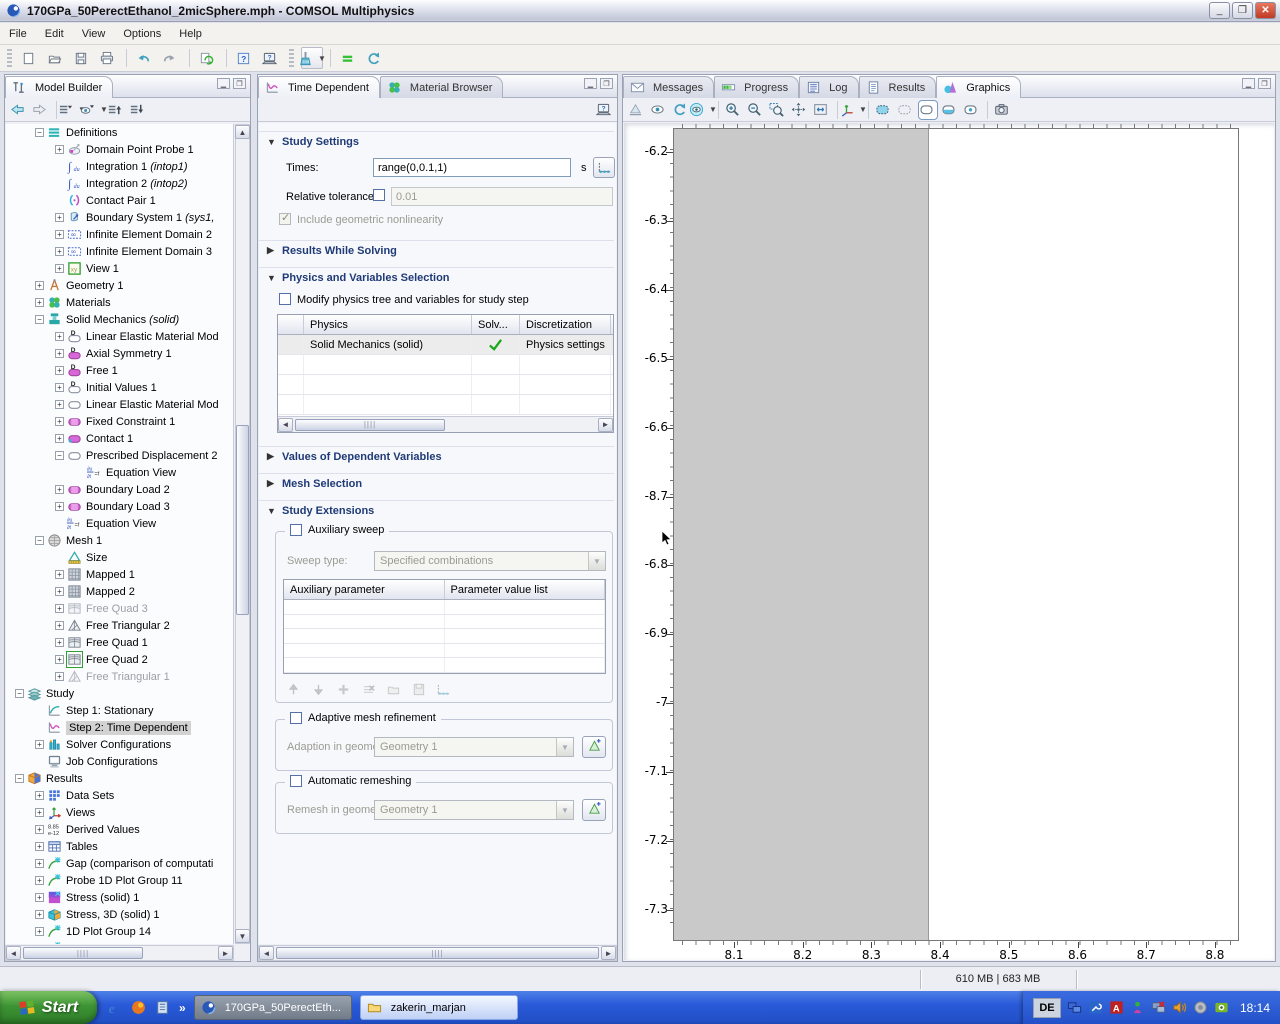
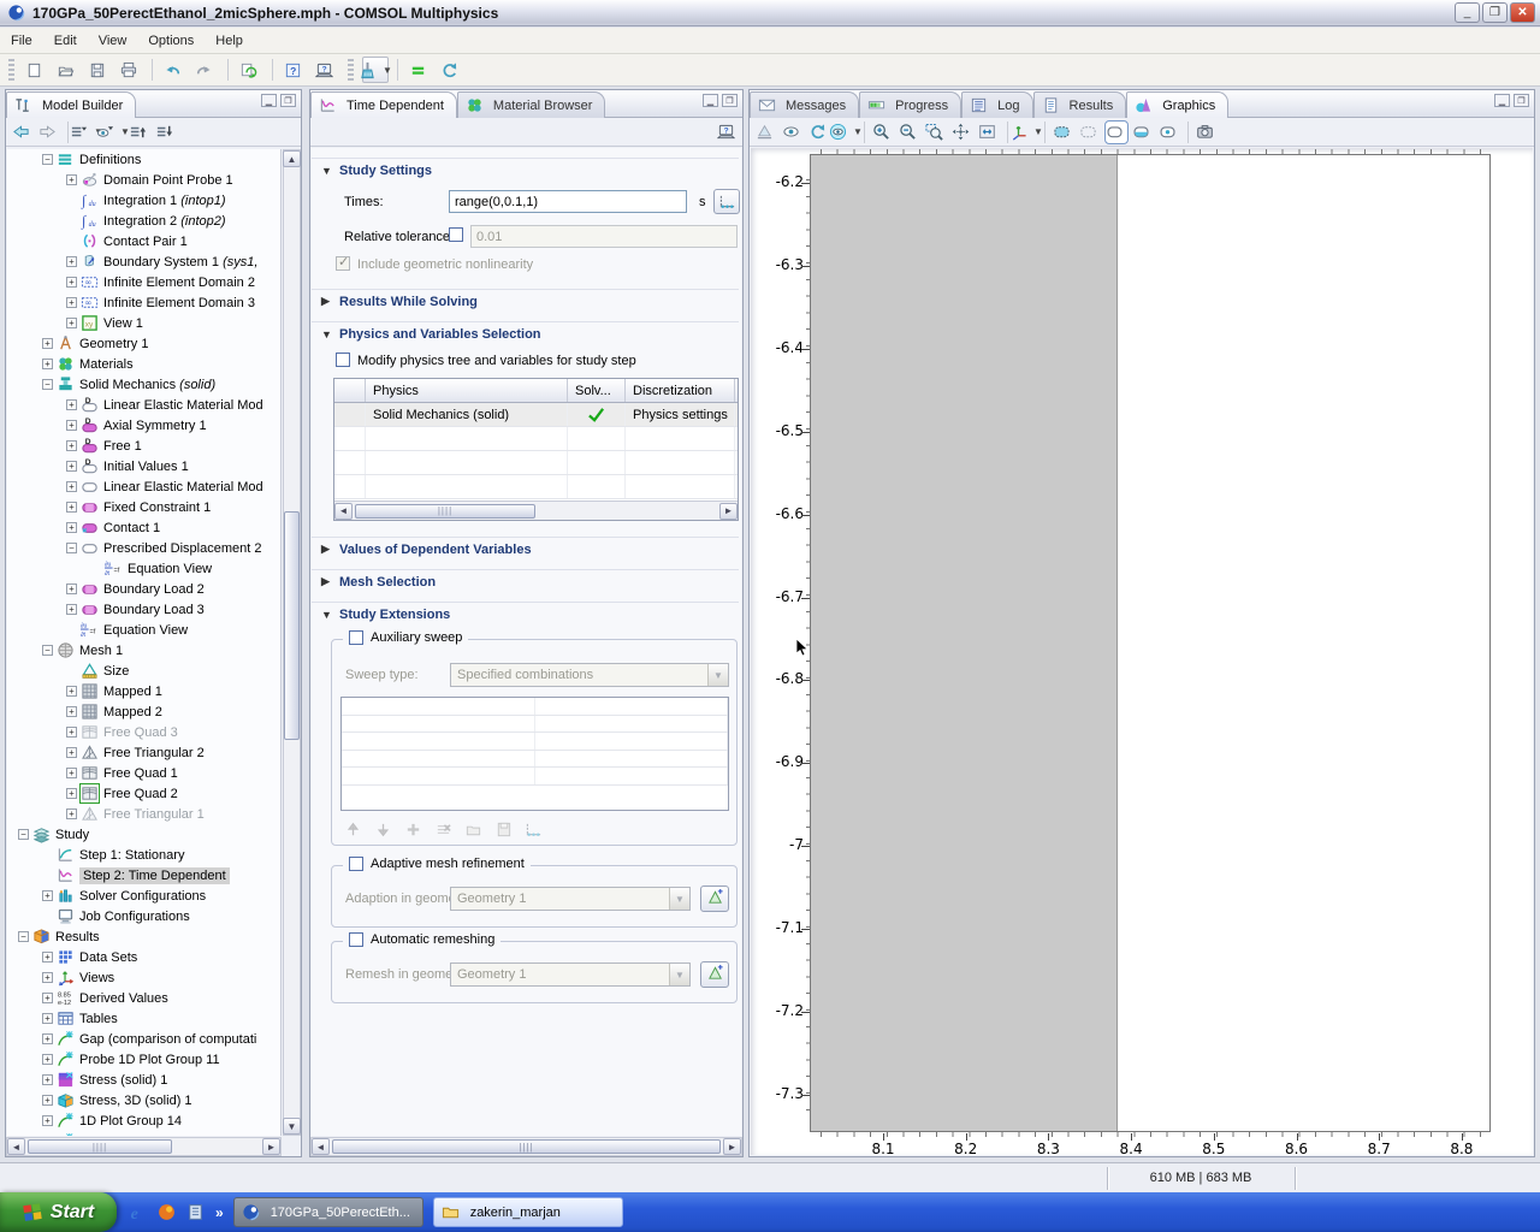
  170GPa_50PerectEthanol_2micSphere.mph - COMSOL Multiphysics
  _
  ❐
  ✕
  File
  Edit
  View
  Options
  Help
  ?
  ▼
  Model Builder
  ▼
  −
  Definitions
  +
  Domain Point Probe 1
  ∫
  Integration 1 (intop1)
  ∫
  Integration 2 (intop2)
  Contact Pair 1
  +
  Boundary System 1 (sys1,
  +
  ∞
  Infinite Element Domain 2
  +
  ∞
  Infinite Element Domain 3
  +
  View 1
  +
  Geometry 1
  +
  Materials
  −
  Solid Mechanics (solid)
  +
  Linear Elastic Material Mod
  +
  Axial Symmetry 1
  +
  Free 1
  +
  Initial Values 1
  +
  Linear Elastic Material Mod
  +
  Fixed Constraint 1
  +
  Contact 1
  −
  Prescribed Displacement 2
  Equation View
  +
  Boundary Load 2
  +
  Boundary Load 3
  Equation View
  −
  Mesh 1
  Size
  +
  Mapped 1
  +
  Mapped 2
  +
  Free Quad 3
  +
  Free Triangular 2
  +
  Free Quad 1
  +
  Free Quad 2
  +
  Free Triangular 1
  −
  Study
  Step 1: Stationary
  Step 2: Time Dependent
  +
  Solver Configurations
  Job Configurations
  −
  Results
  +
  Data Sets
  +
  Views
  +
  Derived Values
  +
  Tables
  +
  Gap (comparison of computati
  +
  Probe 1D Plot Group 11
  +
  Stress (solid) 1
  +
  Stress, 3D (solid) 1
  +
  1D Plot Group 14
  ▲
  ▼
  ◄
  ||||
  ►
  Time Dependent
  Material Browser
  ▼
  Study Settings
  Times:
  range(0,0.1,1)
  s
  Relative tolerance
  0.01
  Include geometric nonlinearity
  ▶
  Results While Solving
  ▼
  Physics and Variables Selection
  Modify physics tree and variables for study step
  Physics
  Solv...
  Discretization
  Solid Mechanics (solid)
  Physics settings
  ◄
  ||||
  ►
  ▶
  Values of Dependent Variables
  ▶
  Mesh Selection
  ▼
  Study Extensions
  Auxiliary sweep
  Sweep type:
  Specified combinations
  ▼
- Auxiliary parameter
- Parameter value list
  Adaptive mesh refinement
  Adaption in geom
  Geometry 1
  ▼
  Automatic remeshing
  Remesh in geom
  Geometry 1
  ▼
  ◄
  ||||
  ►
  Messages
  Progress
  Log
  Results
  Graphics
  ▼
  ▼
  -6.2
  -6.3
  -6.4
  -6.5
  -6.6
- -8.7
+ -6.7
  -6.8
  -6.9
  -7
  -7.1
  -7.2
  -7.3
  8.1
  8.2
  8.3
  8.4
  8.5
  8.6
  8.7
  8.8
  610 MB | 683 MB
  Start
  e
  »
  170GPa_50PerectEth...
  zakerin_marjan
- DE
- A
- 18:14
